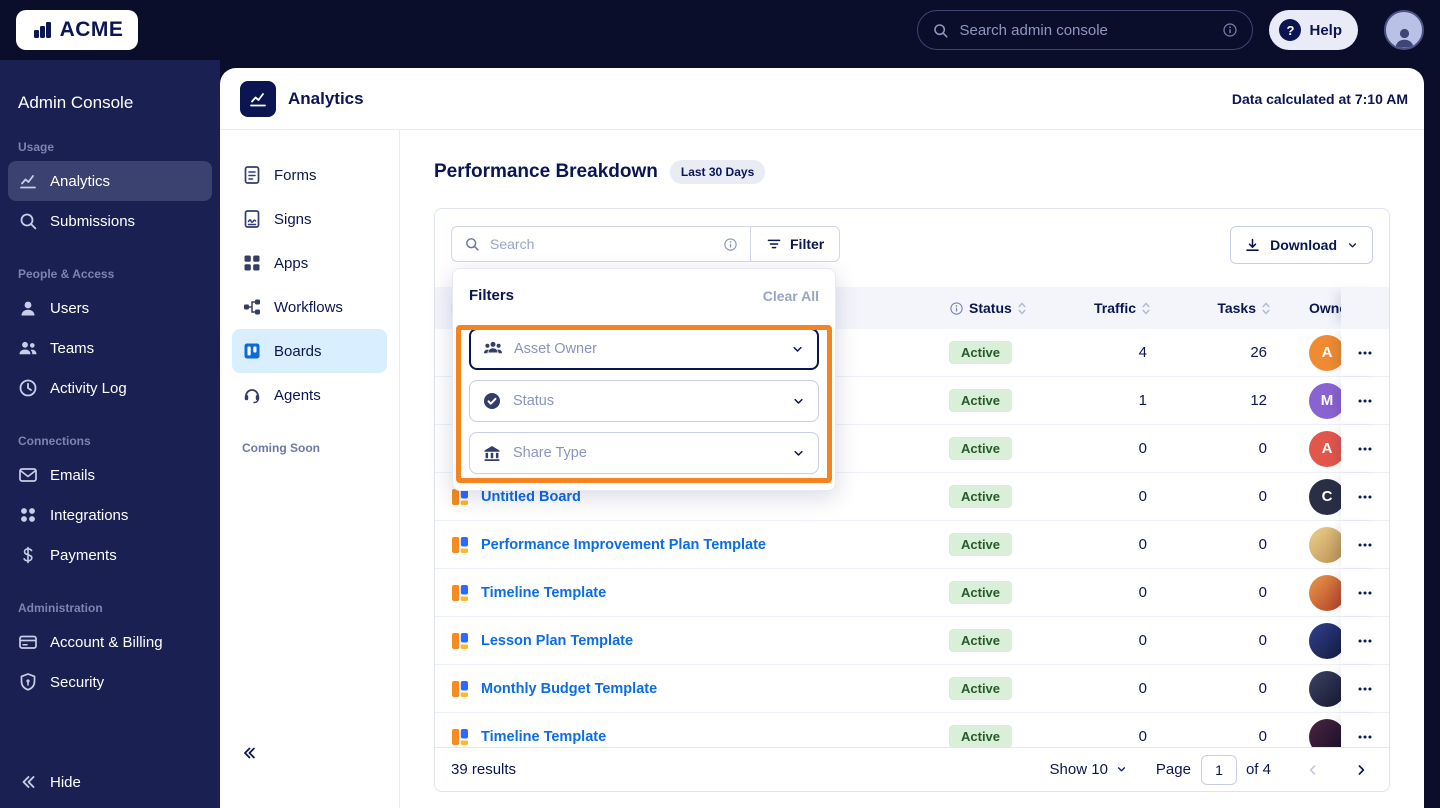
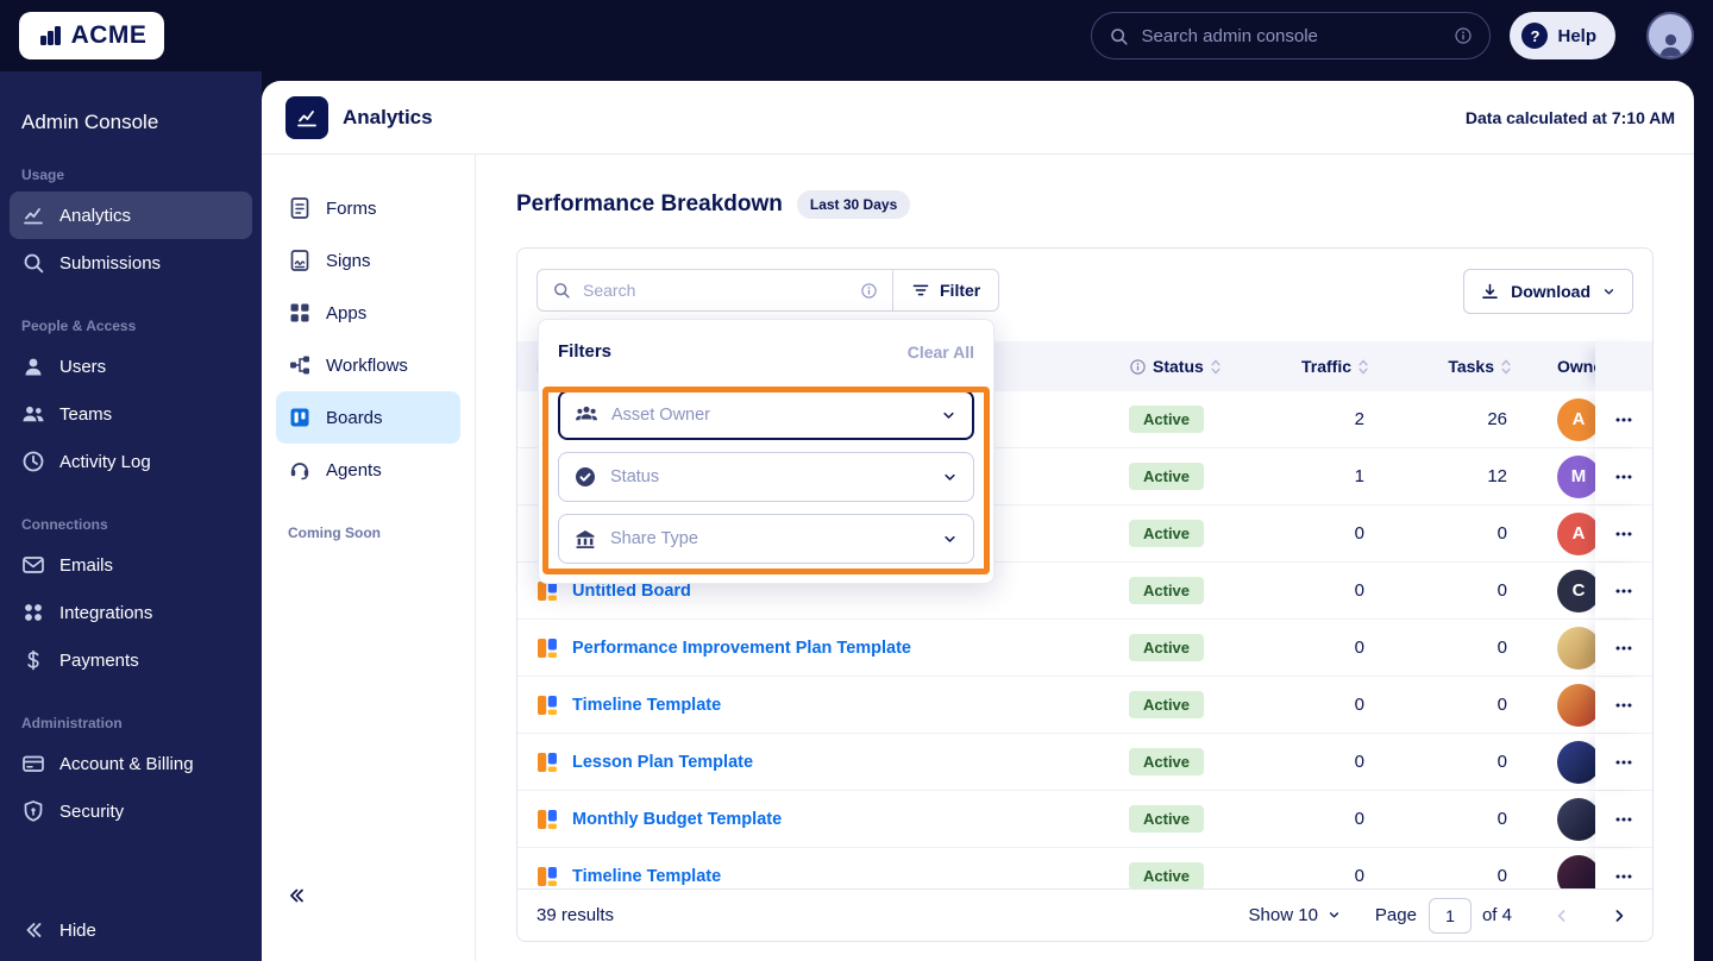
  ACME
  Search admin console
  ?
  Help
  Admin Console
  Usage
  Analytics
  Submissions
  People & Access
  Users
  Teams
  Activity Log
  Connections
  Emails
  Integrations
  Payments
  Administration
  Account & Billing
  Security
  Hide
  Analytics
  Data calculated at 7:10 AM
  Forms
  Signs
  Apps
  Workflows
  Boards
  Agents
  Coming Soon
  Performance Breakdown
  Last 30 Days
  Search
  Filter
  Download
  Status
  Traffic
  Tasks
  Active
- 4
+ 2
  26
  A
  Active
  1
  12
  M
  Active
  0
  0
  A
  Untitled Board
  Active
  0
  0
  C
  Performance Improvement Plan Template
  Active
  0
  0
  Timeline Template
  Active
  0
  0
  Lesson Plan Template
  Active
  0
  0
  Monthly Budget Template
  Active
  0
  0
  Timeline Template
  Active
  0
  0
  39 results
  Show 10
  Page
  1
  of 4
  Filters
  Clear All
  Asset Owner
  Status
  Share Type
